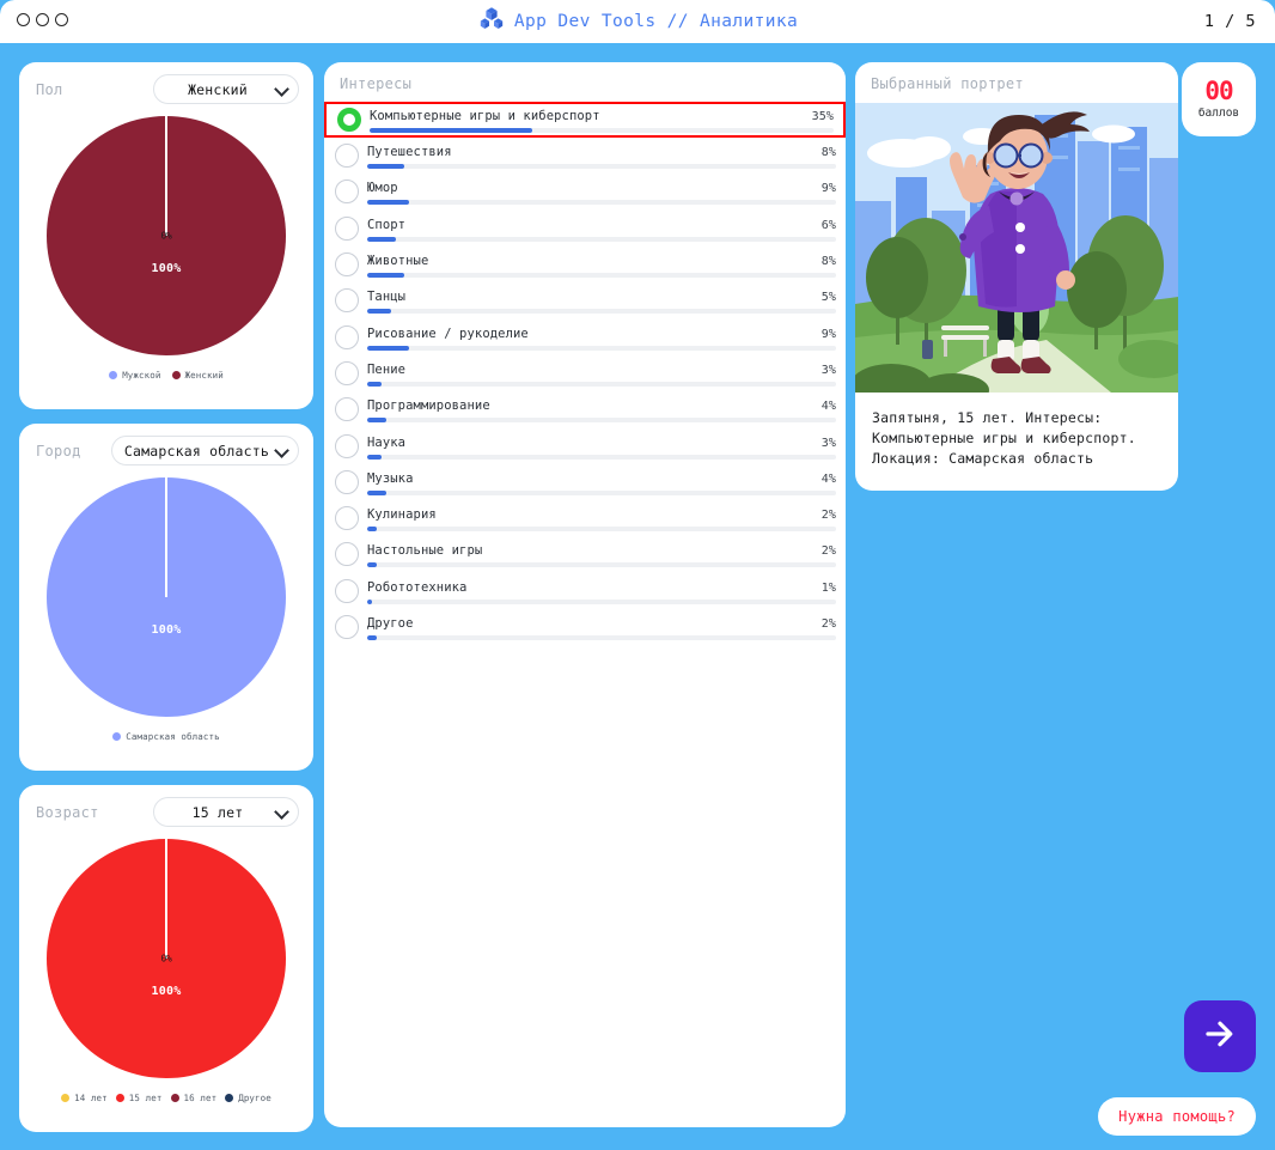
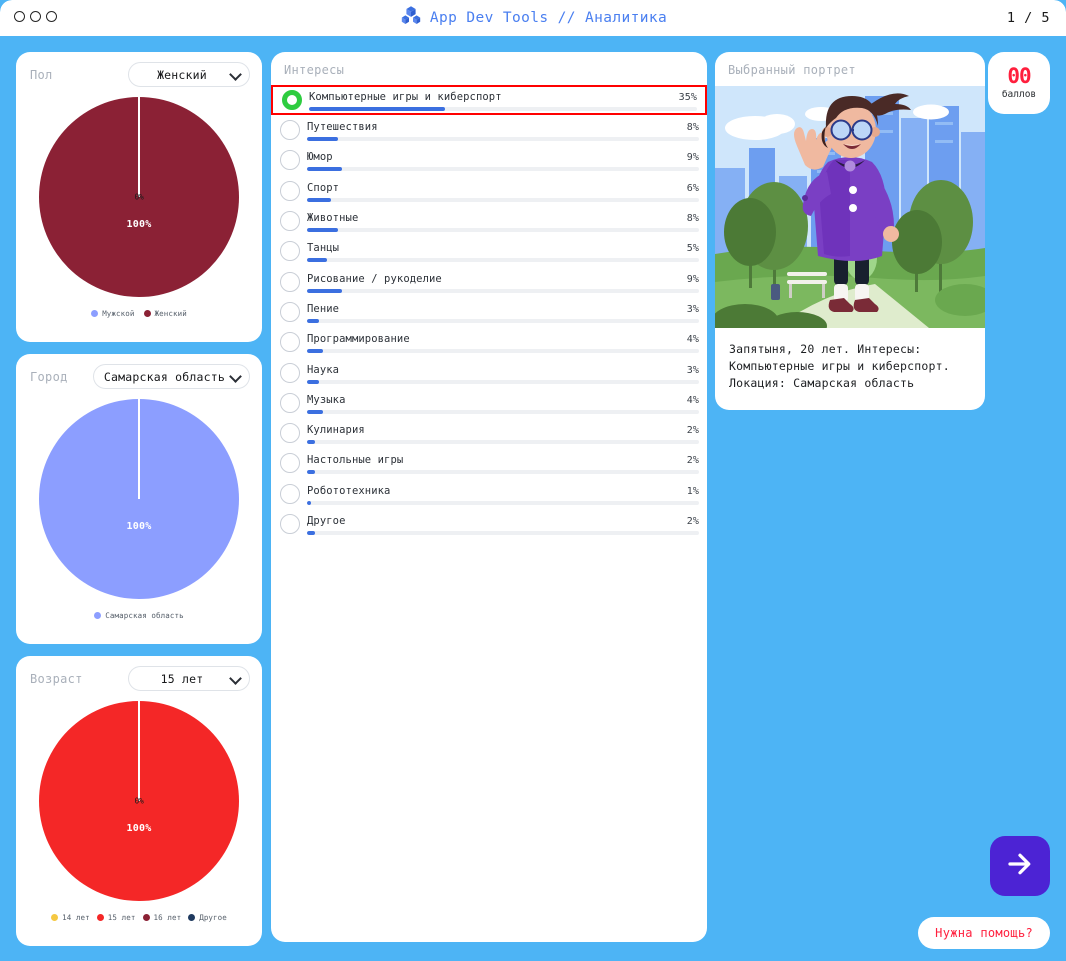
  App Dev Tools // Аналитика
  1 / 5
  Пол
  Женский
  0%
  100%
  Мужской
  Женский
  Город
  Самарская область
  100%
  Самарская область
  Возраст
  15 лет
  0%
  100%
  14 лет
  15 лет
  16 лет
  Другое
  Интересы
  Компьютерные игры и киберспорт
  35%
  Путешествия
  8%
  Юмор
  9%
  Спорт
  6%
  Животные
  8%
  Танцы
  5%
  Рисование / рукоделие
  9%
  Пение
  3%
  Программирование
  4%
  Наука
  3%
  Музыка
  4%
  Кулинария
  2%
  Настольные игры
  2%
  Робототехника
  1%
  Другое
  2%
  Выбранный портрет
- Запятыня, 15 лет. Интересы: Компьютерные игры и киберспорт. Локация: Самарская область
+ Запятыня, 20 лет. Интересы: Компьютерные игры и киберспорт. Локация: Самарская область
  00
  баллов
  Нужна помощь?
